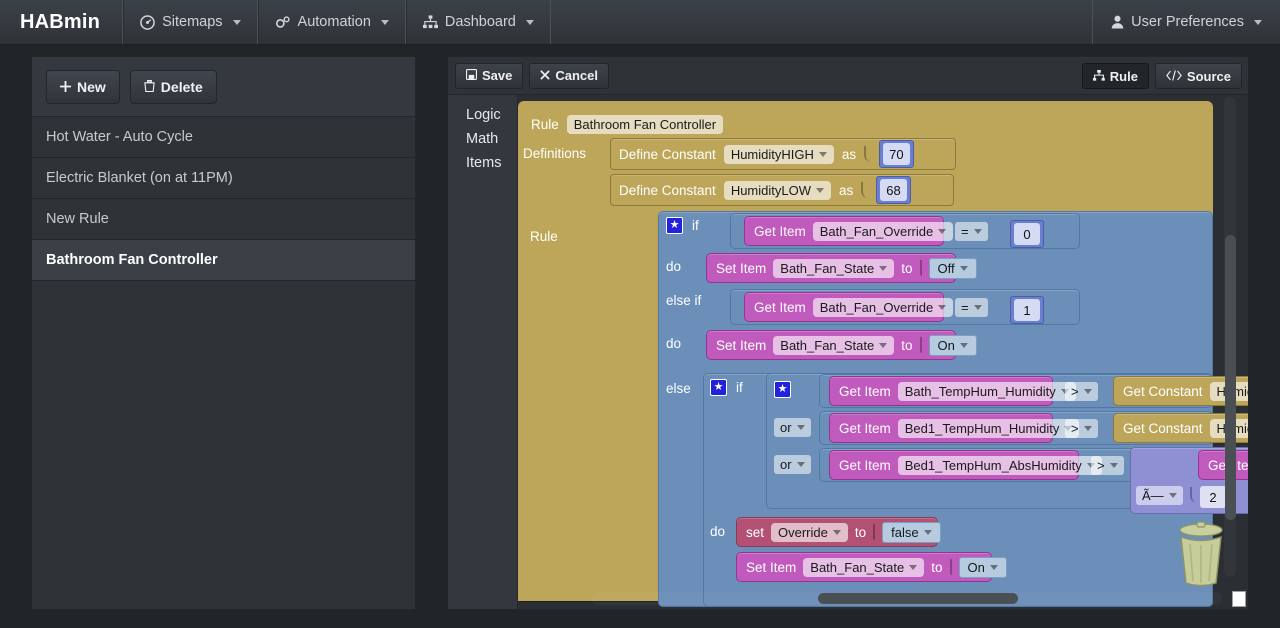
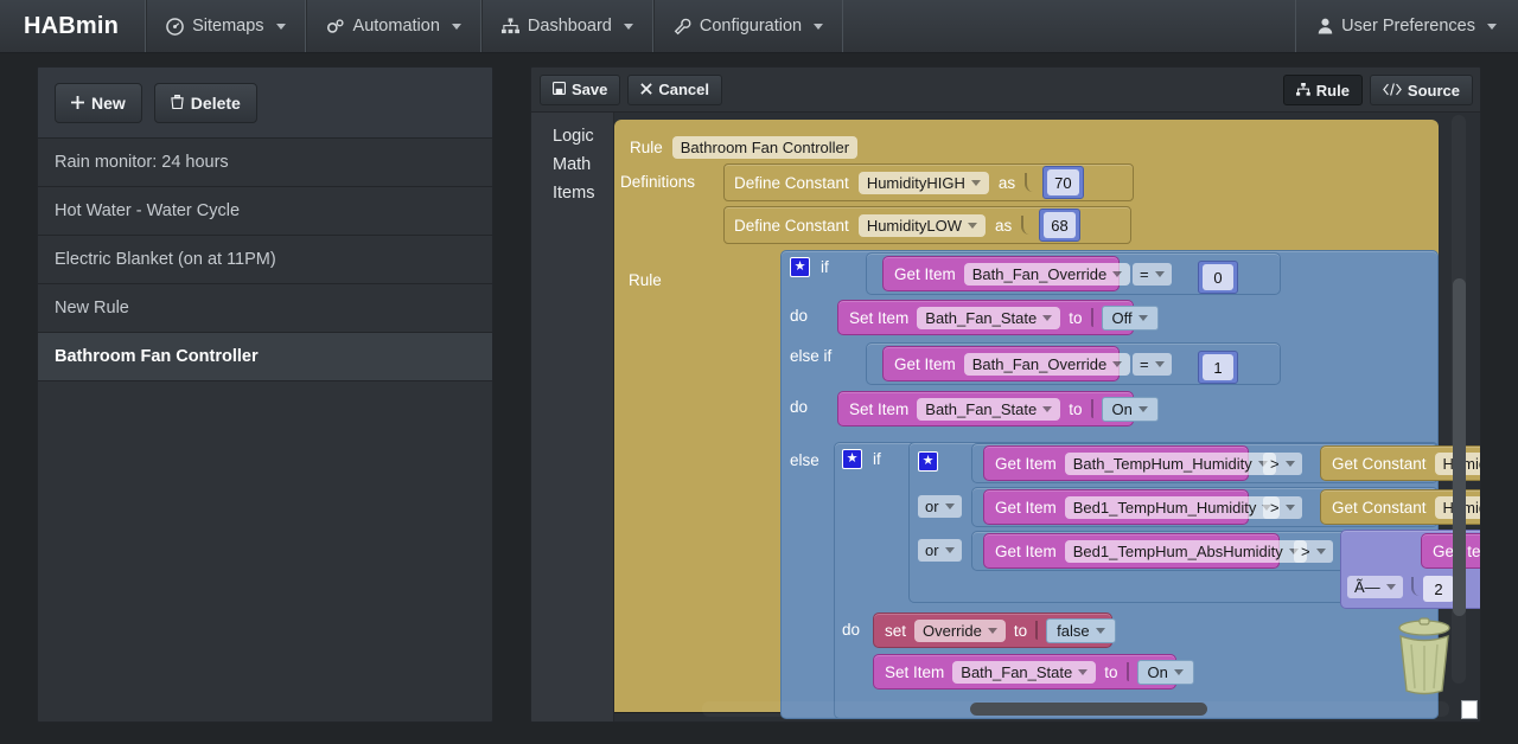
  HABmin
  Sitemaps
  Automation
  Dashboard
+ Configuration
  User Preferences
  New
  Delete
+ Rain monitor: 24 hours
- Hot Water - Auto Cycle
+ Hot Water - Water Cycle
  Electric Blanket (on at 11PM)
  New Rule
  Bathroom Fan Controller
  Save
  Cancel
  Rule
  Source
  Logic
  Math
  Items
  Rule
  Bathroom Fan Controller
  Definitions
  Rule
  Define Constant
  HumidityHIGH
  as
  70
  Define Constant
  HumidityLOW
  as
  68
  ★
  if
  Get Item
  Bath_Fan_Override
  =
  0
  do
  Set Item
  Bath_Fan_State
  to
  Off
  else if
  Get Item
  Bath_Fan_Override
  =
  1
  do
  Set Item
  Bath_Fan_State
  to
  On
  else
  ★
  if
  ★
  Get Item
  Bath_TempHum_Humidity
  >
  Get Constant
  or
  Get Item
  Bed1_TempHum_Humidity
  >
  Get Constant
  or
  Get Item
  Bed1_TempHum_AbsHumidity
  >
  Ã—
  2
  do
  set
  Override
  to
  false
  Set Item
  Bath_Fan_State
  to
  On
